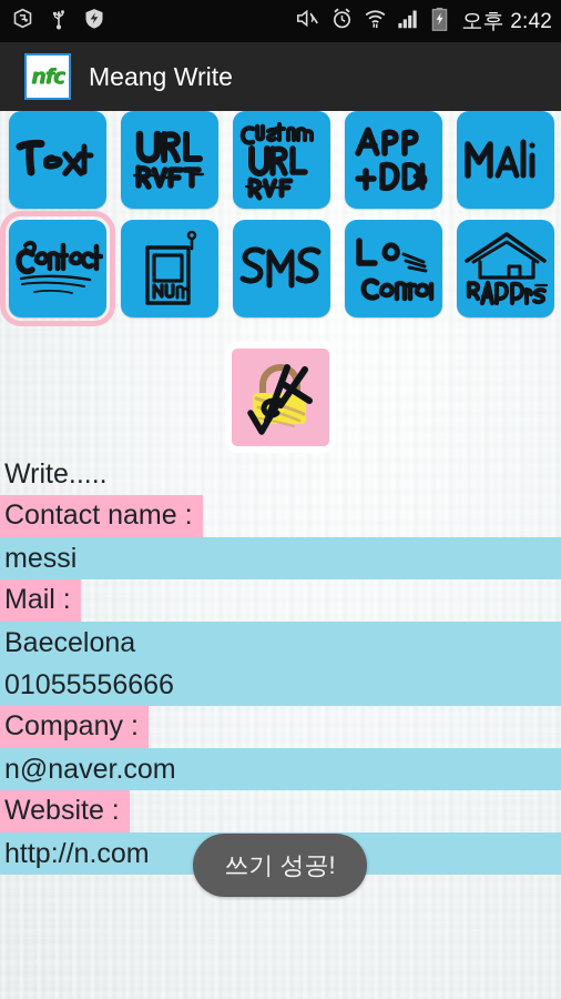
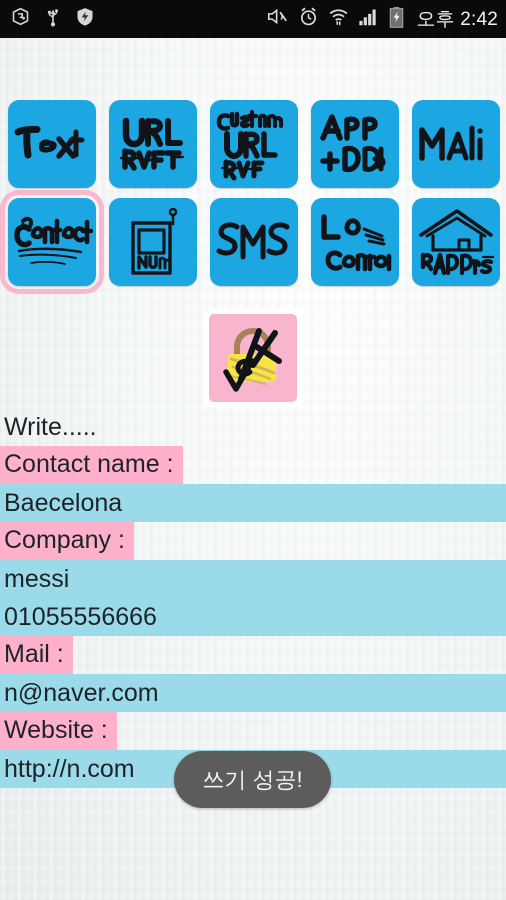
  오후 2:42
- nfc
- Meang Write
  Write.....
  Contact name :
- messi
+ Baecelona
- Mail :
+ Company :
- Baecelona
+ messi
  01055556666
- Company :
+ Mail :
  n@naver.com
  Website :
  http://n.com
  쓰기 성공!
